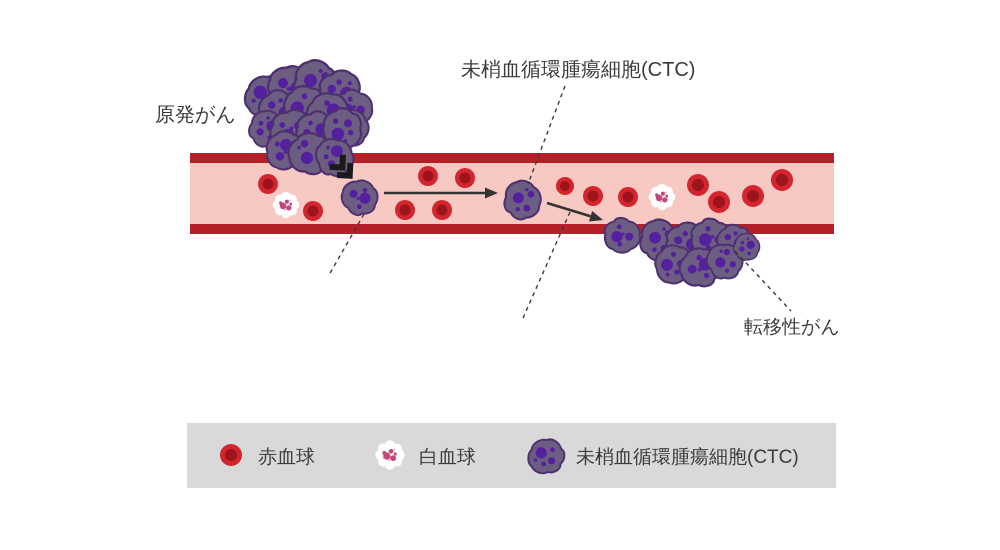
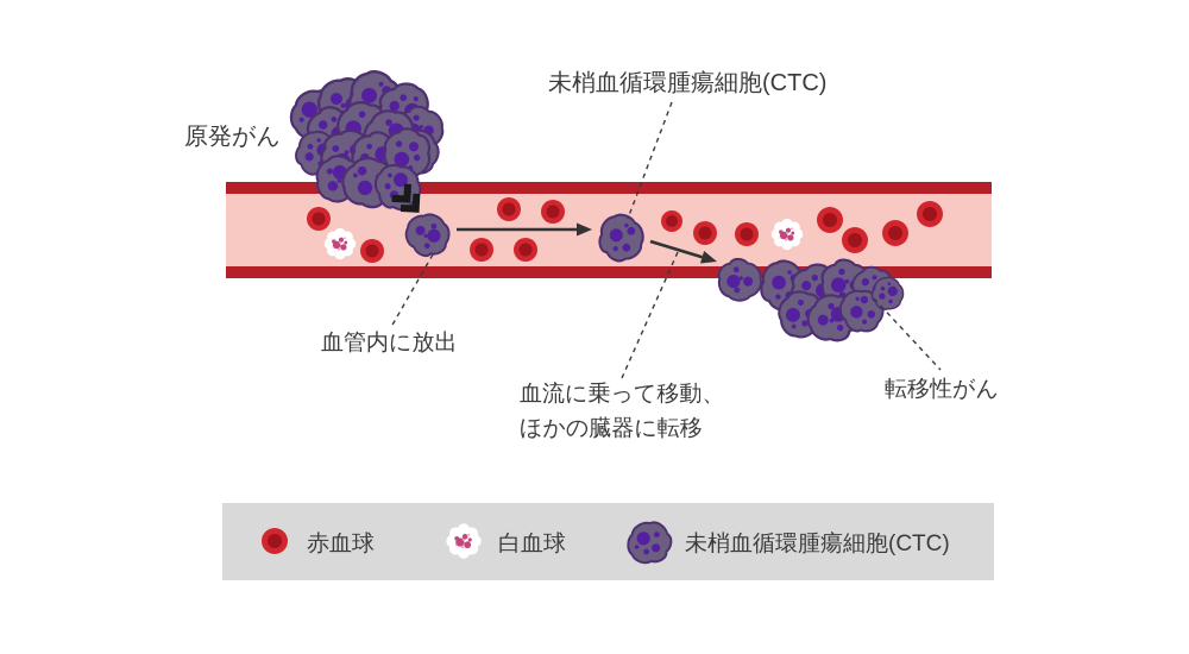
  原発がん
  未梢血循環腫瘍細胞(CTC)
+ 血管内に放出
+ 血流に乗って移動、
+ ほかの臓器に転移
  転移性がん
  赤血球
  白血球
  未梢血循環腫瘍細胞(CTC)
